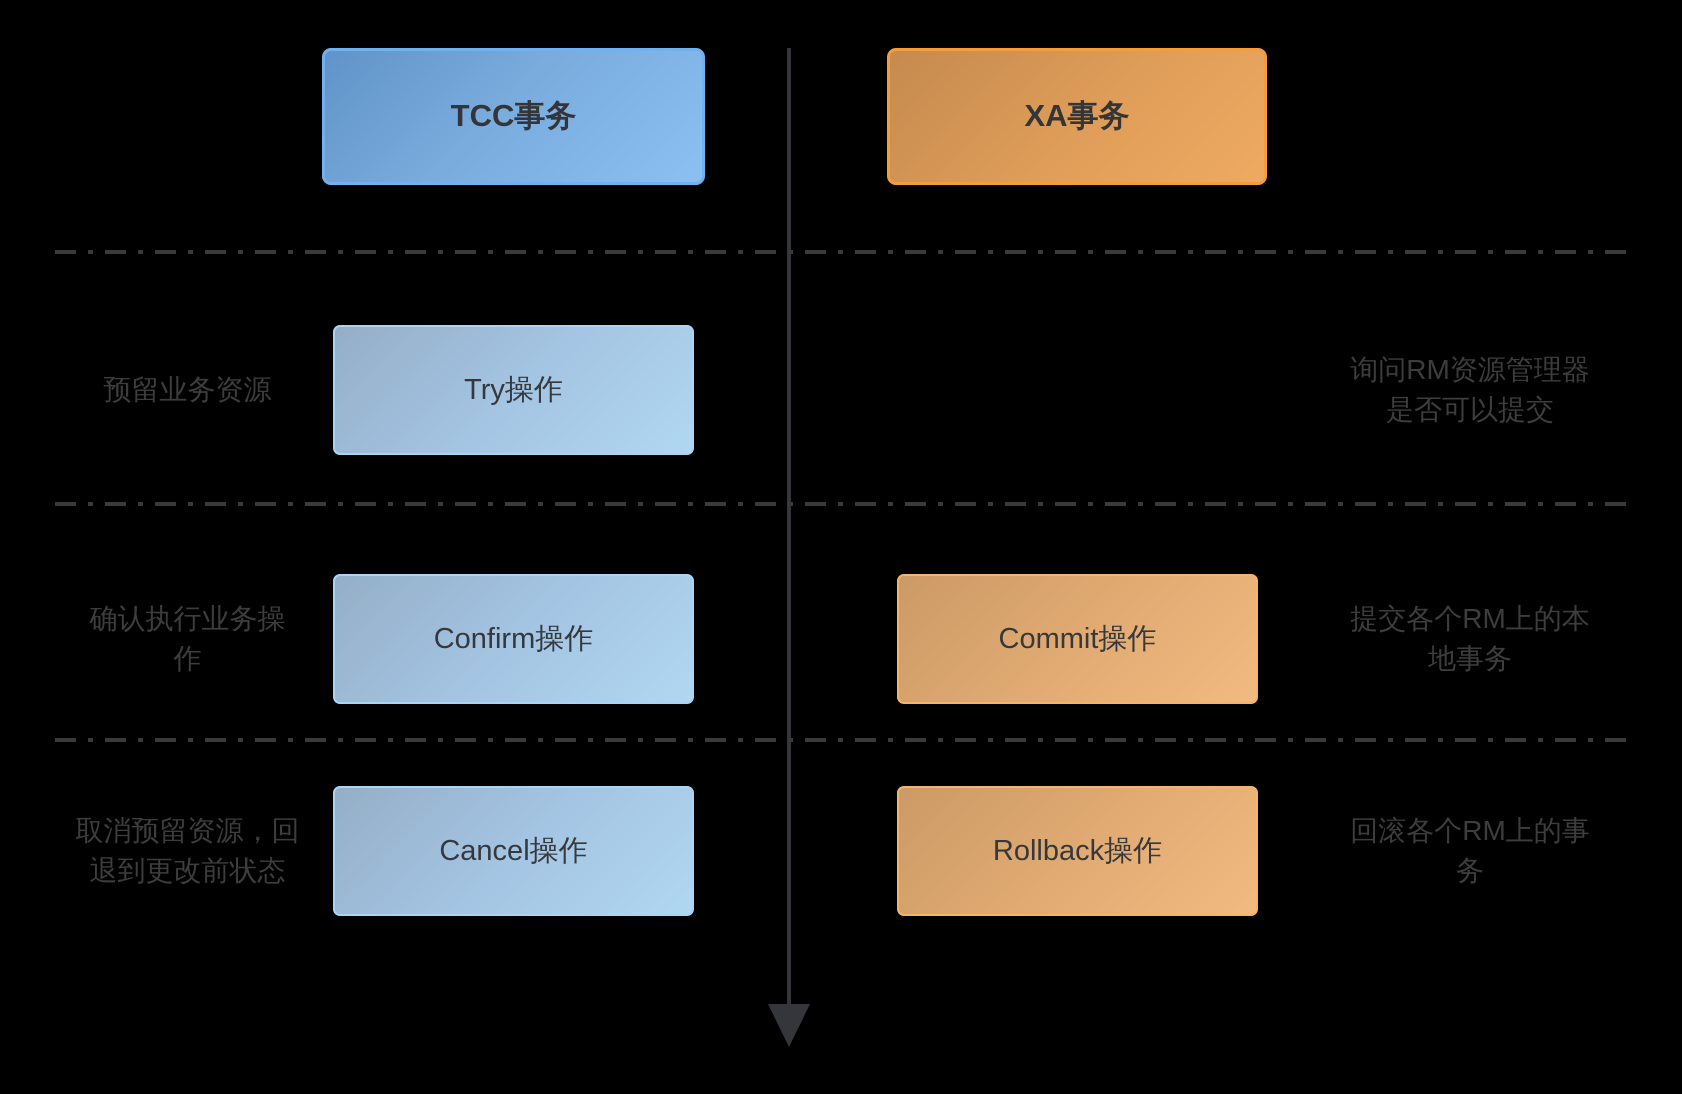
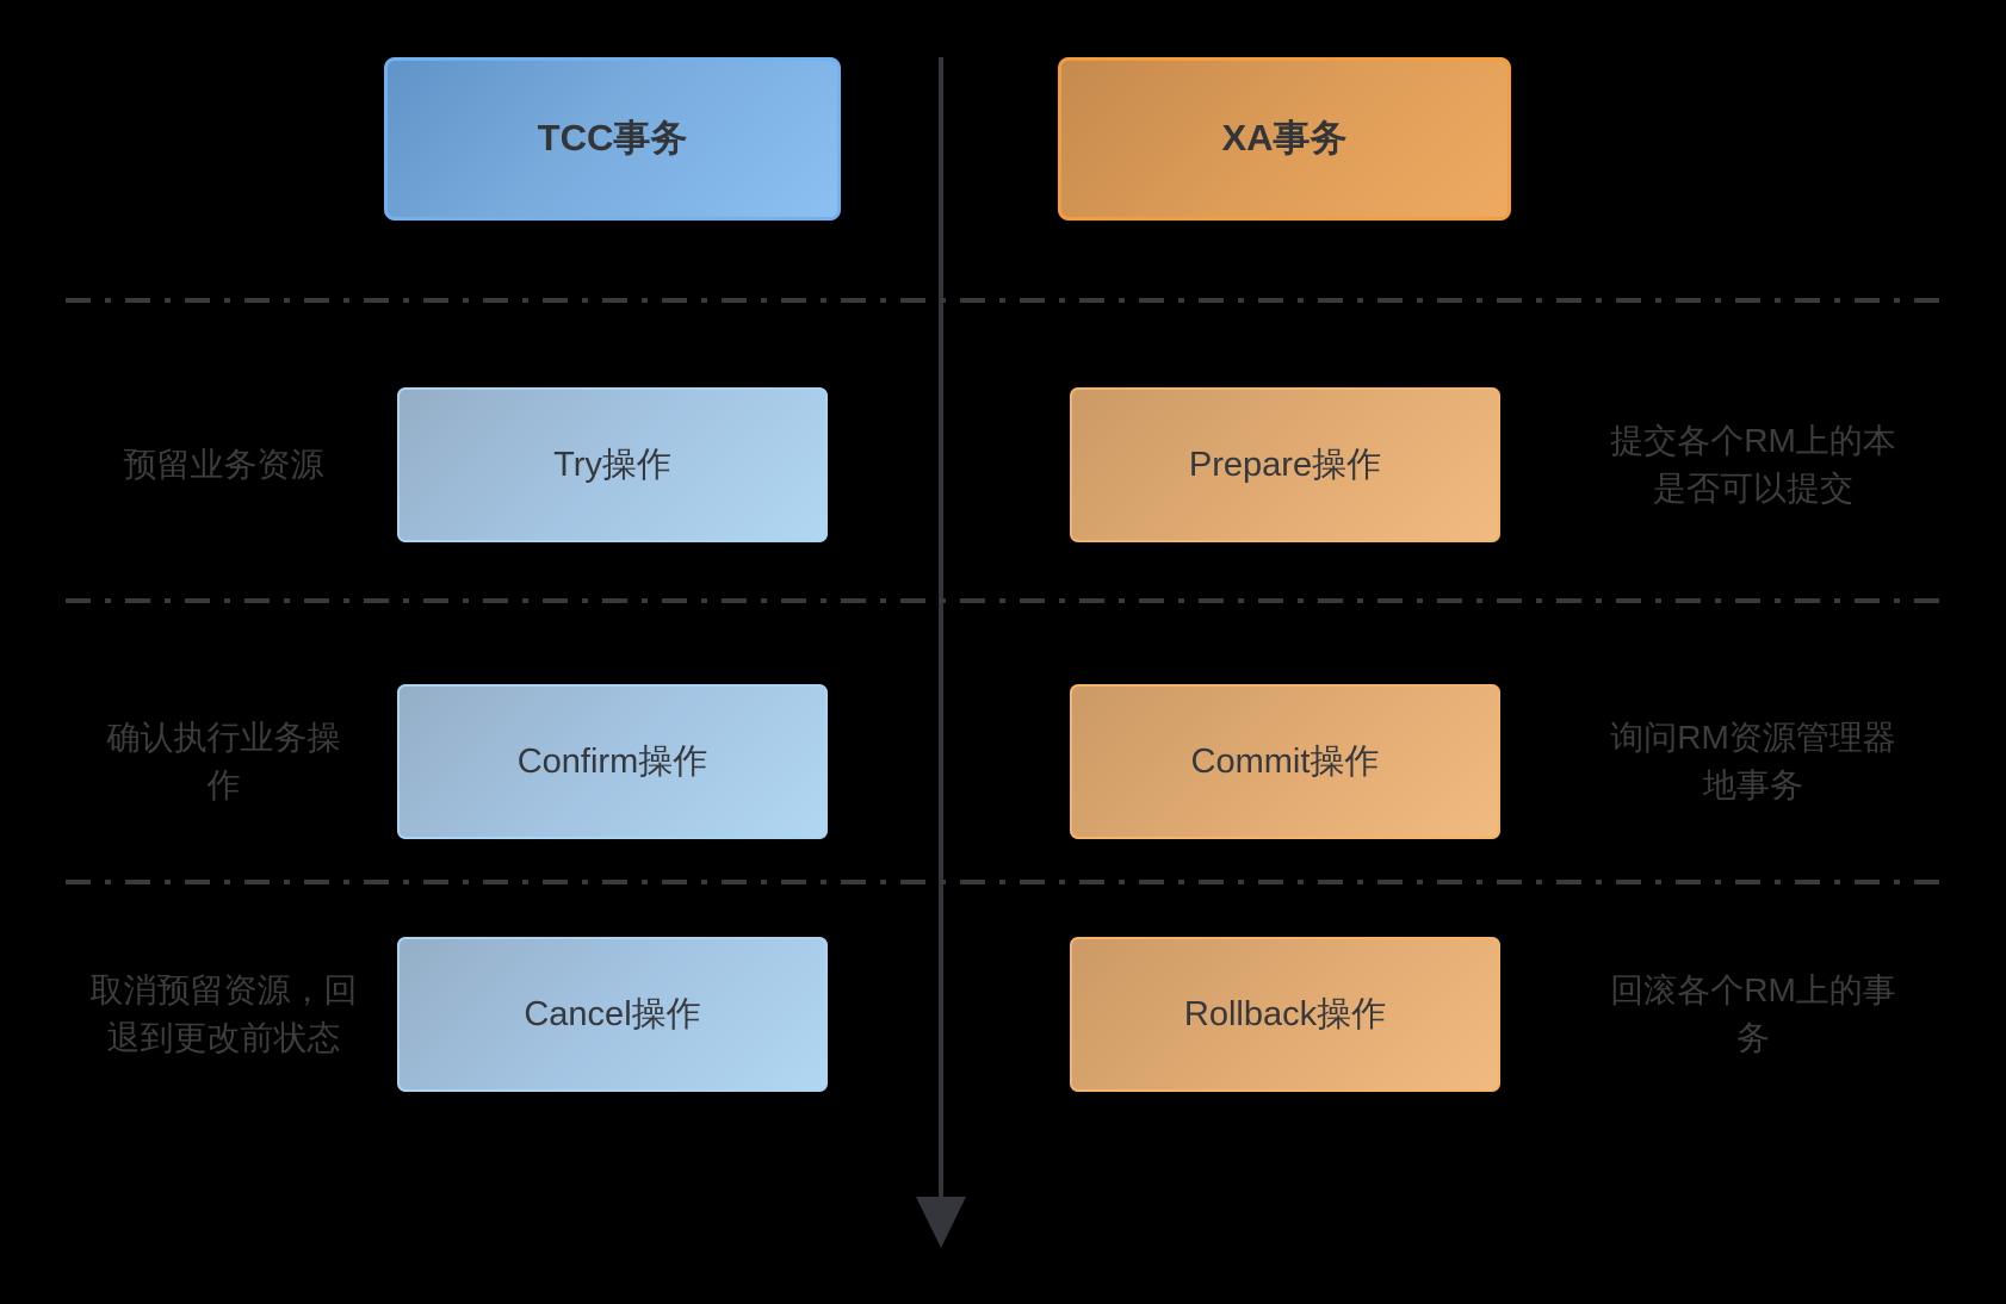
  TCC事务
  XA事务
  预留业务资源
  Try操作
+ Prepare操作
- 询问RM资源管理器
+ 提交各个RM上的本
  是否可以提交
  确认执行业务操
  作
  Confirm操作
  Commit操作
- 提交各个RM上的本
+ 询问RM资源管理器
  地事务
  取消预留资源，回
  退到更改前状态
  Cancel操作
  Rollback操作
  回滚各个RM上的事
  务
